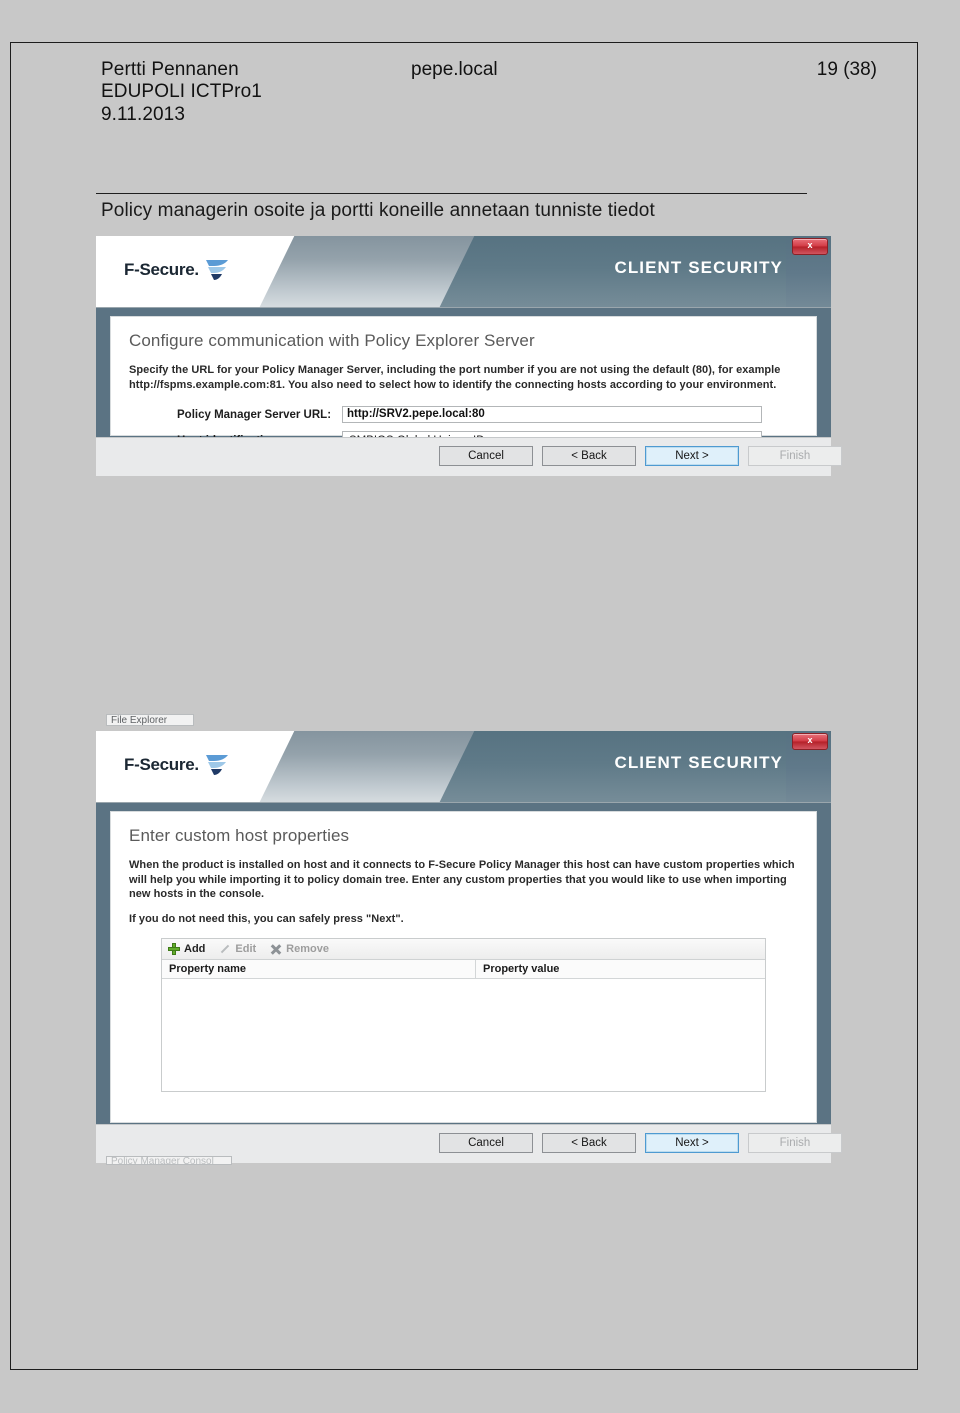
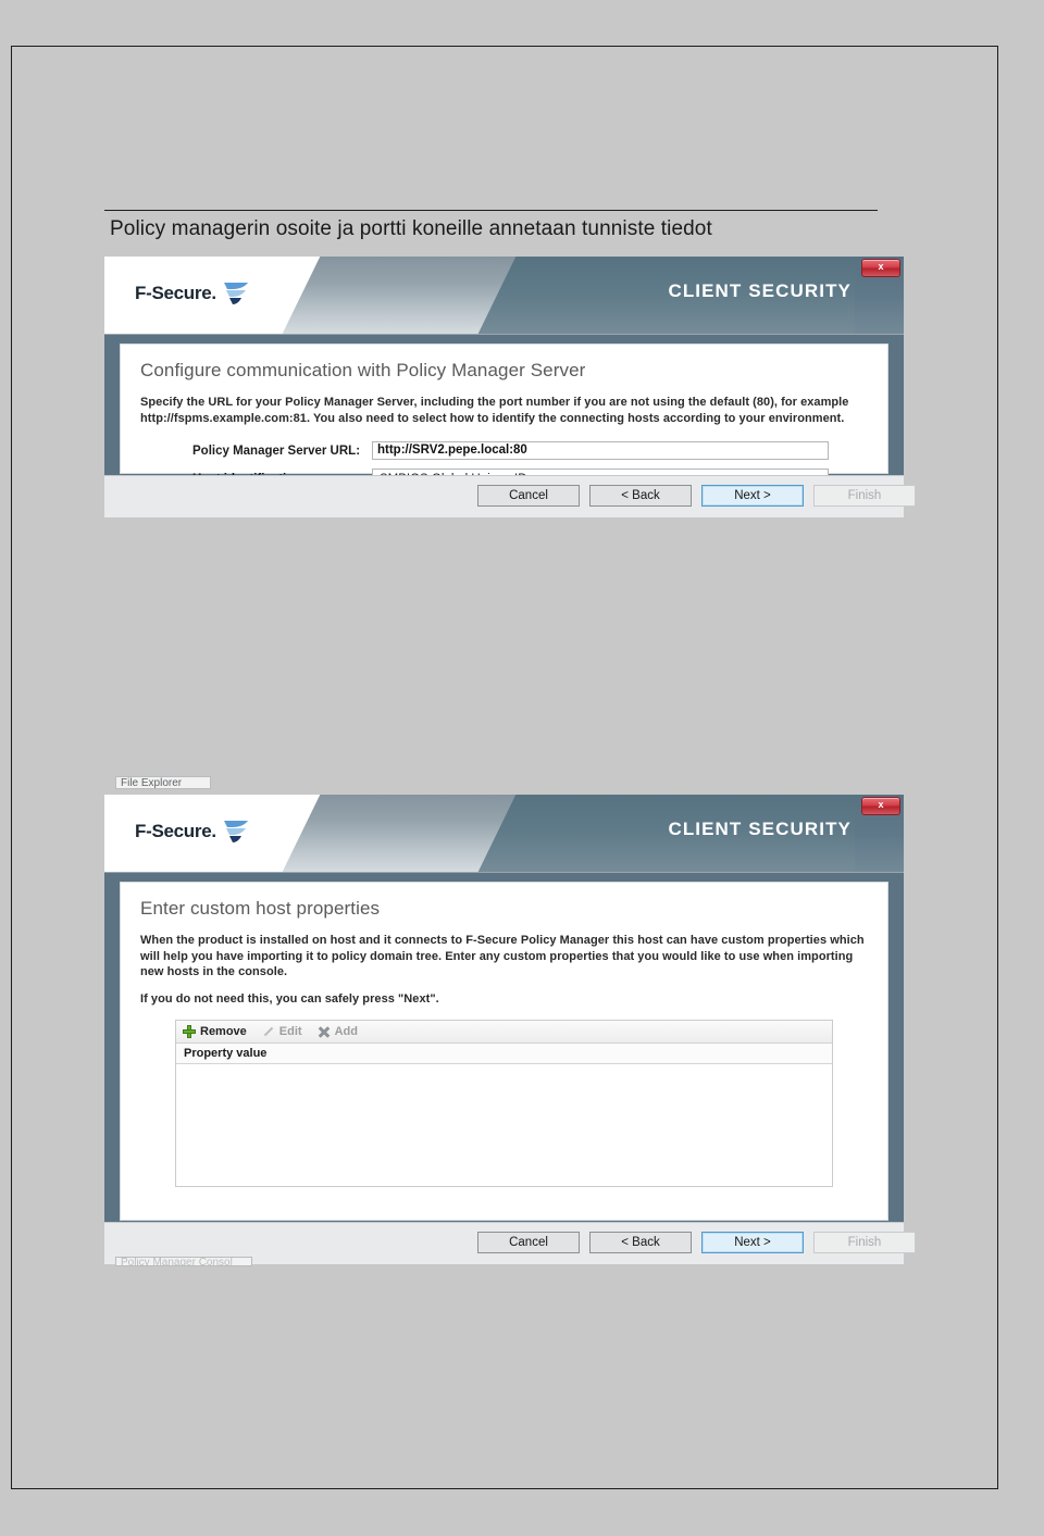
- Pertti Pennanen
- EDUPOLI ICTPro1
- 9.11.2013
- pepe.local
- 19 (38)
  Policy managerin osoite ja portti koneille annetaan tunniste tiedot
  F-Secure.
  CLIENT SECURITY
  x
- Configure communication with Policy Explorer Server
+ Configure communication with Policy Manager Server
  Specify the URL for your Policy Manager Server, including the port number if you are not using the default (80), for example http://fspms.example.com:81. You also need to select how to identify the connecting hosts according to your environment.
  Policy Manager Server URL:
  http://SRV2.pepe.local:80
  Cancel
  < Back
  Next >
  Finish
  File Explorer
  F-Secure.
  CLIENT SECURITY
  x
  Enter custom host properties
- When the product is installed on host and it connects to F-Secure Policy Manager this host can have custom properties which will help you while importing it to policy domain tree. Enter any custom properties that you would like to use when importing new hosts in the console.
+ When the product is installed on host and it connects to F-Secure Policy Manager this host can have custom properties which will help you have importing it to policy domain tree. Enter any custom properties that you would like to use when importing new hosts in the console.
  If you do not need this, you can safely press "Next".
- Add
+ Remove
  Edit
- Remove
+ Add
- Property name
  Property value
  Cancel
  < Back
  Next >
  Finish
  Policy Manager Consol
